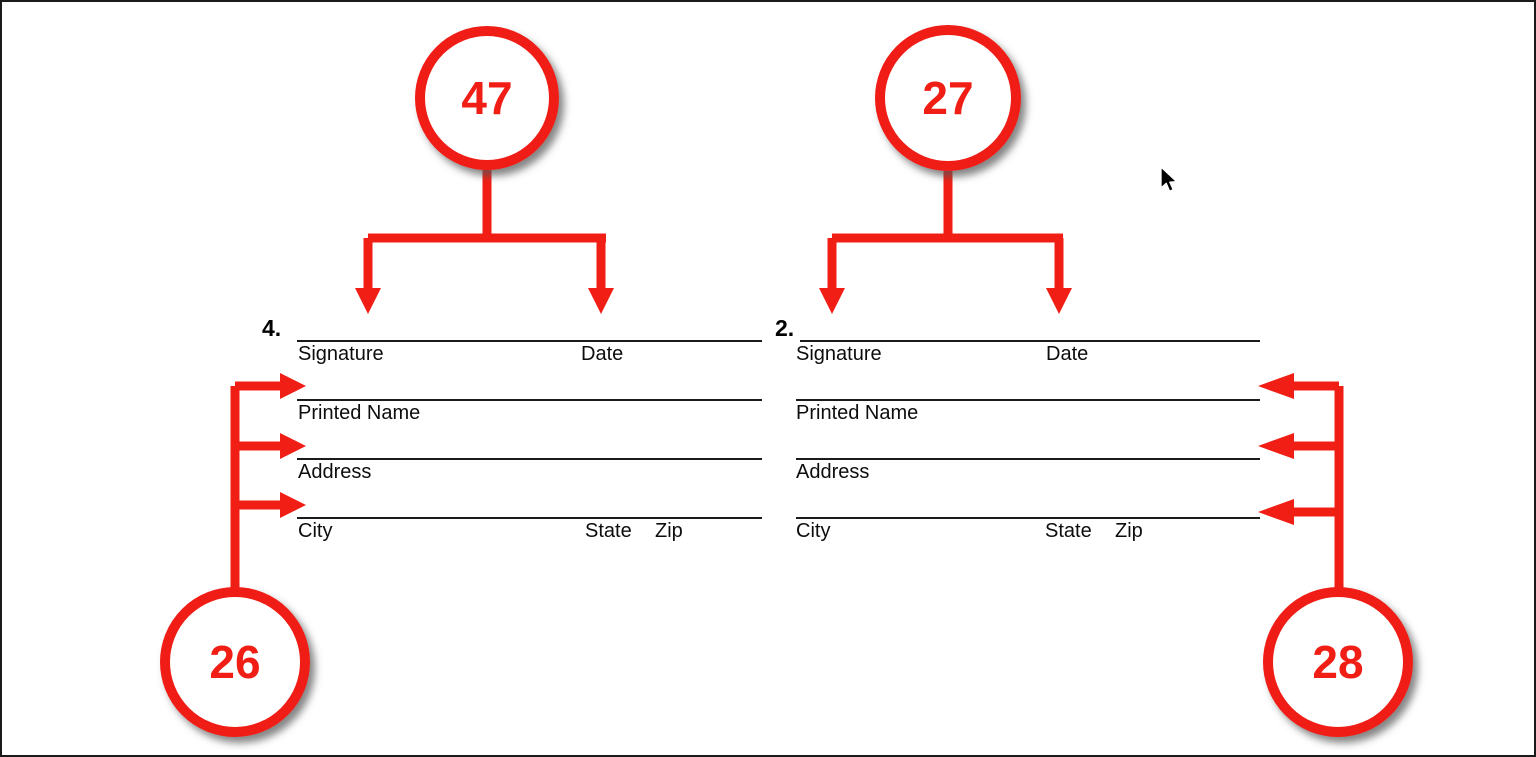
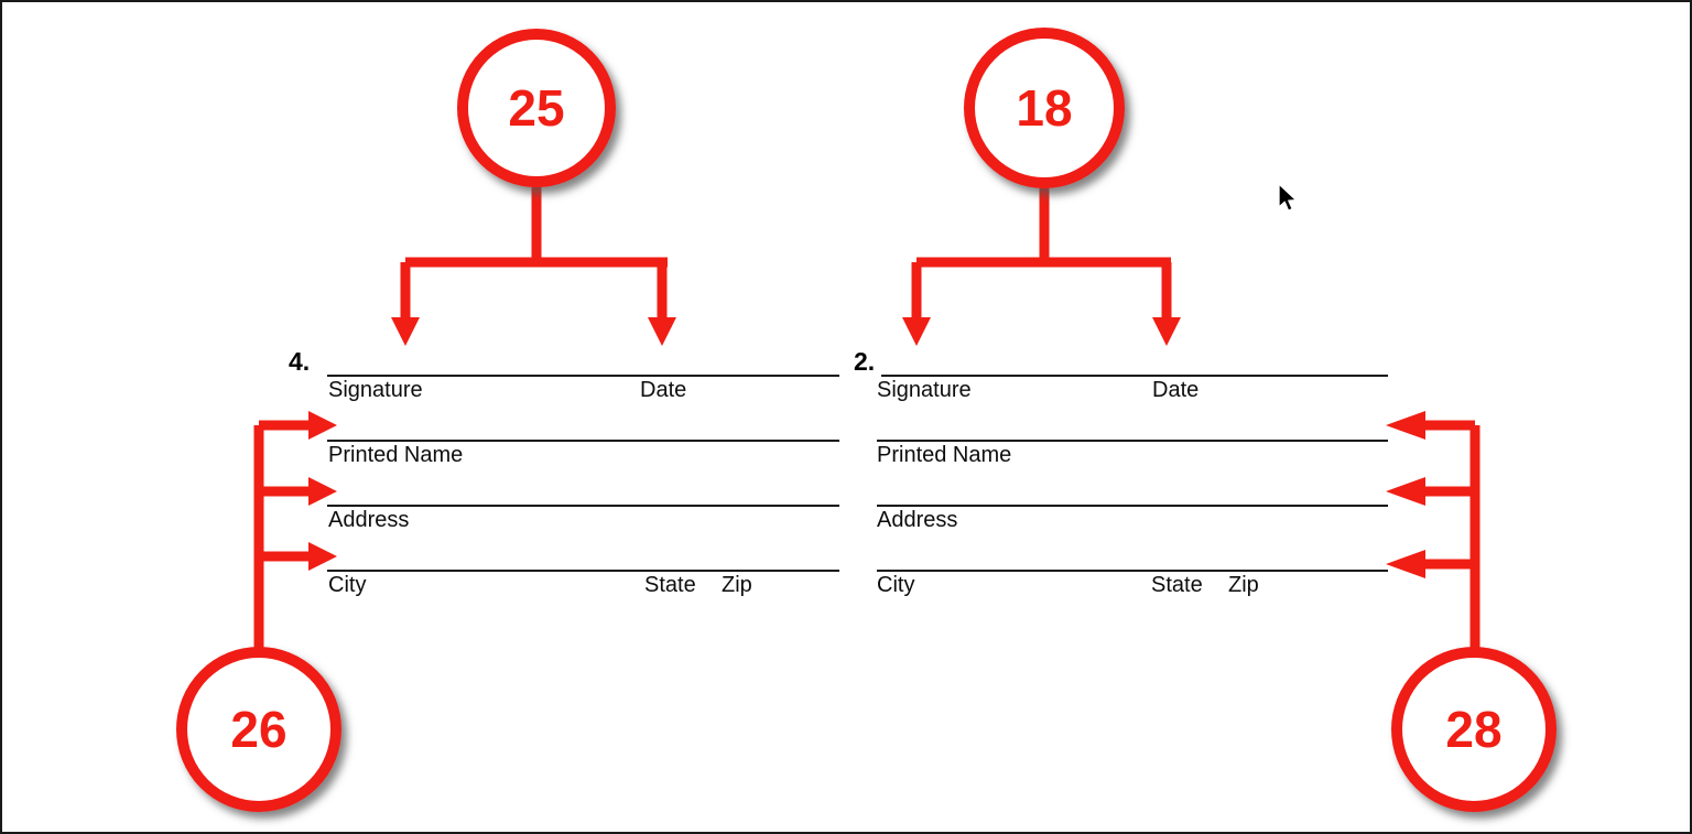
  4.
  Signature
  Date
  Printed Name
  Address
  City
  State
  Zip
  2.
  Signature
  Date
  Printed Name
  Address
  City
  State
  Zip
- 47
+ 25
- 27
+ 18
  26
  28
